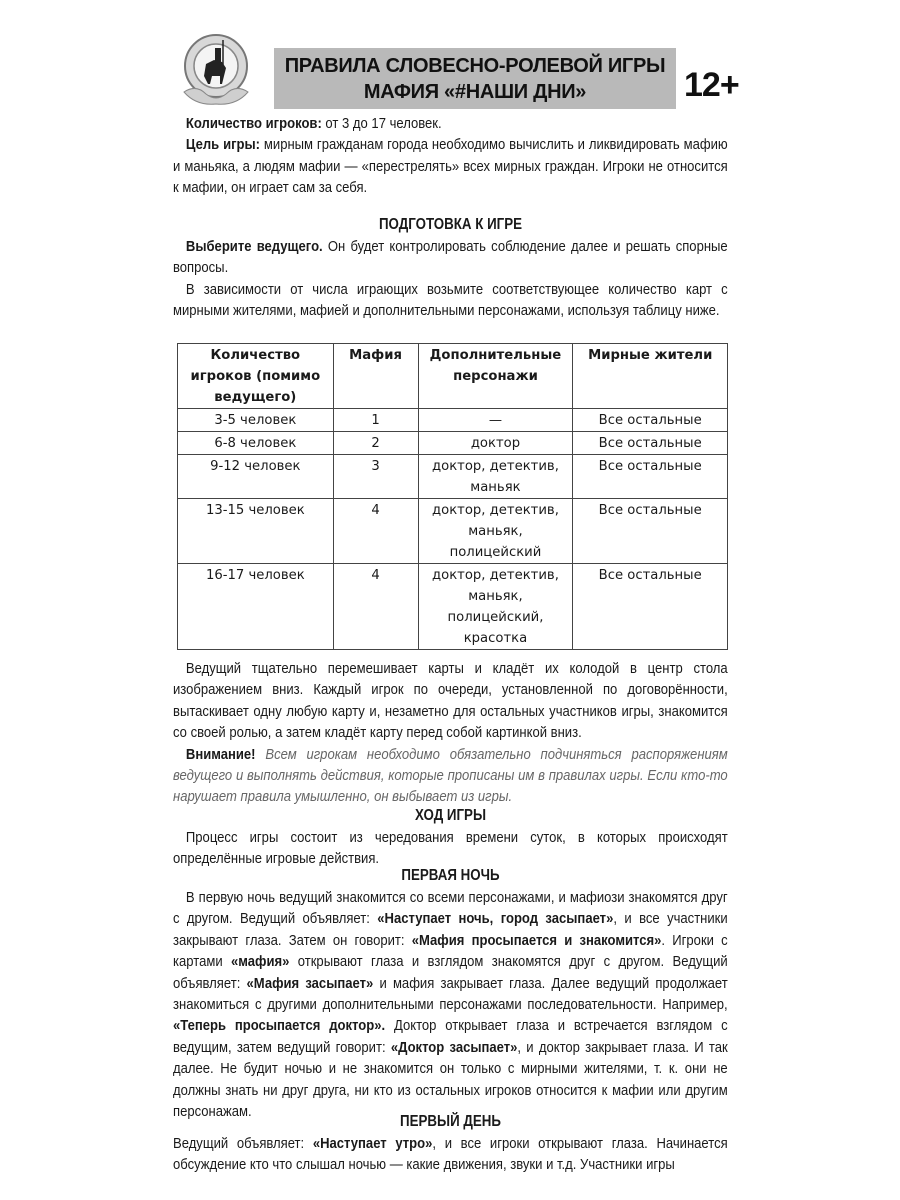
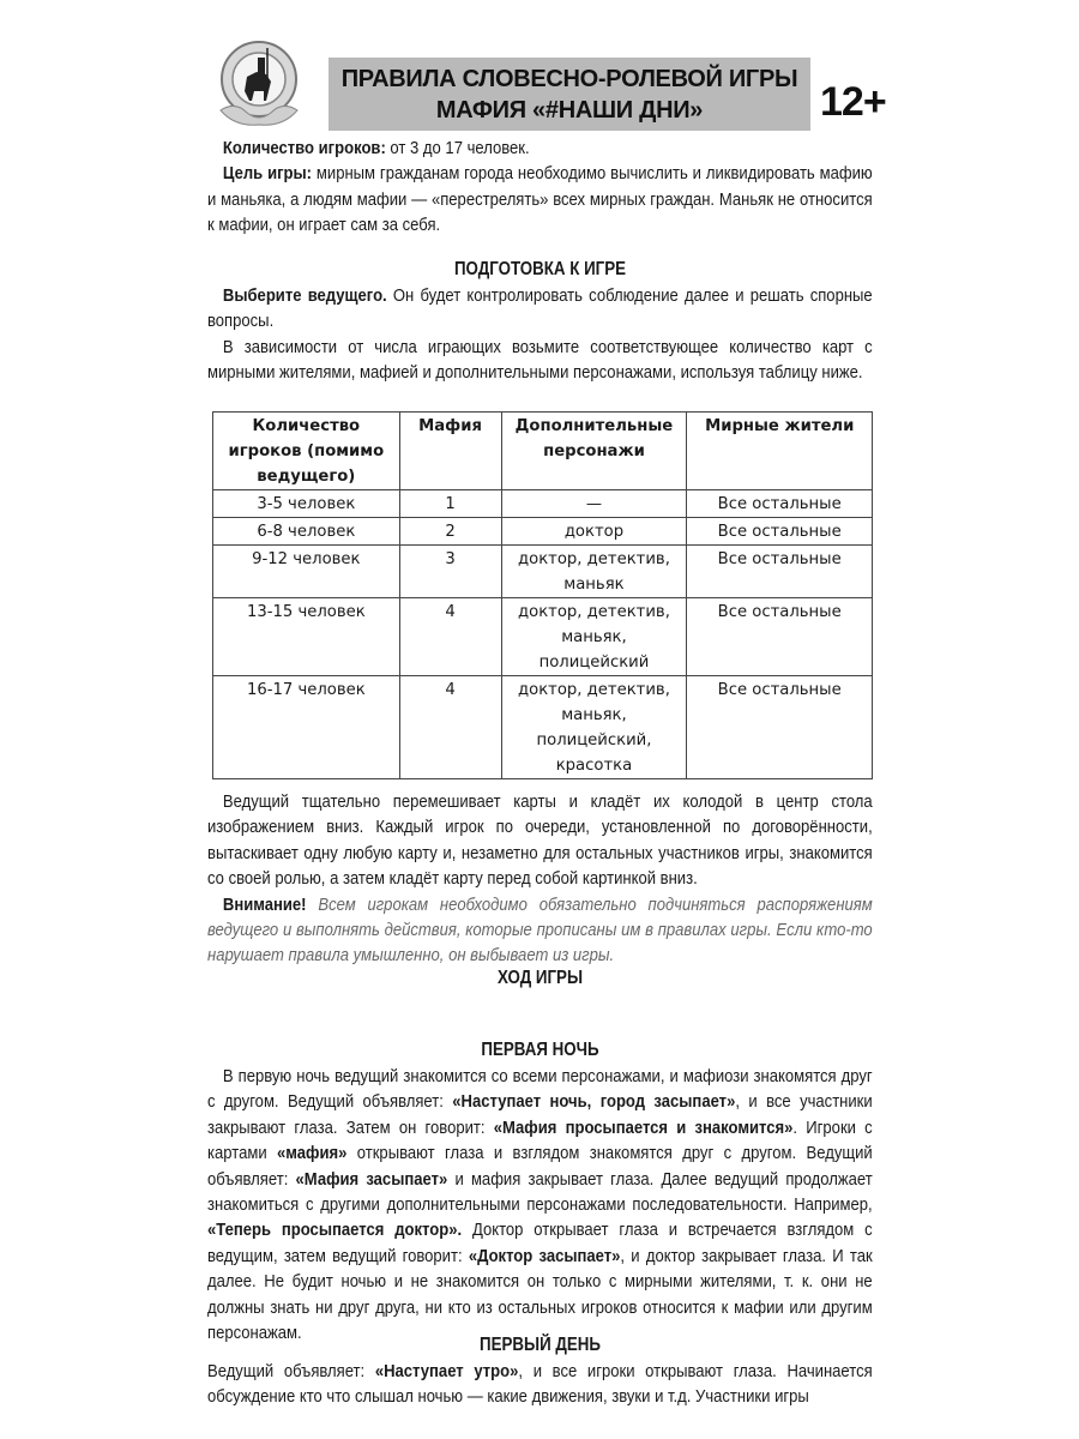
  ПРАВИЛА СЛОВЕСНО-РОЛЕВОЙ ИГРЫ
  МАФИЯ «#НАШИ ДНИ»
  12+
  Количество игроков: от 3 до 17 человек.
- Цель игры: мирным гражданам города необходимо вычислить и ликвидировать мафию и маньяка, а людям мафии — «перестрелять» всех мирных граждан. Игроки не относится к мафии, он играет сам за себя.
+ Цель игры: мирным гражданам города необходимо вычислить и ликвидировать мафию и маньяка, а людям мафии — «перестрелять» всех мирных граждан. Маньяк не относится к мафии, он играет сам за себя.
  ПОДГОТОВКА К ИГРЕ
  Выберите ведущего. Он будет контролировать соблюдение далее и решать спорные вопросы.
  В зависимости от числа играющих возьмите соответствующее количество карт с мирными жителями, мафией и дополнительными персонажами, используя таблицу ниже.
  Количество игроков (помимо ведущего)	Мафия	Дополнительные персонажи	Мирные жители
  3-5 человек	1	—	Все остальные
  6-8 человек	2	доктор	Все остальные
  9-12 человек	3	доктор, детектив, маньяк	Все остальные
  13-15 человек	4	доктор, детектив, маньяк, полицейский	Все остальные
  16-17 человек	4	доктор, детектив, маньяк, полицейский, красотка	Все остальные
  Ведущий тщательно перемешивает карты и кладёт их колодой в центр стола изображением вниз. Каждый игрок по очереди, установленной по договорённости, вытаскивает одну любую карту и, незаметно для остальных участников игры, знакомится со своей ролью, а затем кладёт карту перед собой картинкой вниз.
  Внимание! Всем игрокам необходимо обязательно подчиняться распоряжениям ведущего и выполнять действия, которые прописаны им в правилах игры. Если кто-то нарушает правила умышленно, он выбывает из игры.
  ХОД ИГРЫ
- Процесс игры состоит из чередования времени суток, в которых происходят определённые игровые действия.
  ПЕРВАЯ НОЧЬ
  В первую ночь ведущий знакомится со всеми персонажами, и мафиози знакомятся друг с другом. Ведущий объявляет: «Наступает ночь, город засыпает», и все участники закрывают глаза. Затем он говорит: «Мафия просыпается и знакомится». Игроки с картами «мафия» открывают глаза и взглядом знакомятся друг с другом. Ведущий объявляет: «Мафия засыпает» и мафия закрывает глаза. Далее ведущий продолжает знакомиться с другими дополнительными персонажами последовательности. Например, «Теперь просыпается доктор». Доктор открывает глаза и встречается взглядом с ведущим, затем ведущий говорит: «Доктор засыпает», и доктор закрывает глаза. И так далее. Не будит ночью и не знакомится он только с мирными жителями, т. к. они не должны знать ни друг друга, ни кто из остальных игроков относится к мафии или другим персонажам.
  ПЕРВЫЙ ДЕНЬ
  Ведущий объявляет: «Наступает утро», и все игроки открывают глаза. Начинается обсуждение кто что слышал ночью — какие движения, звуки и т.д. Участники игры
